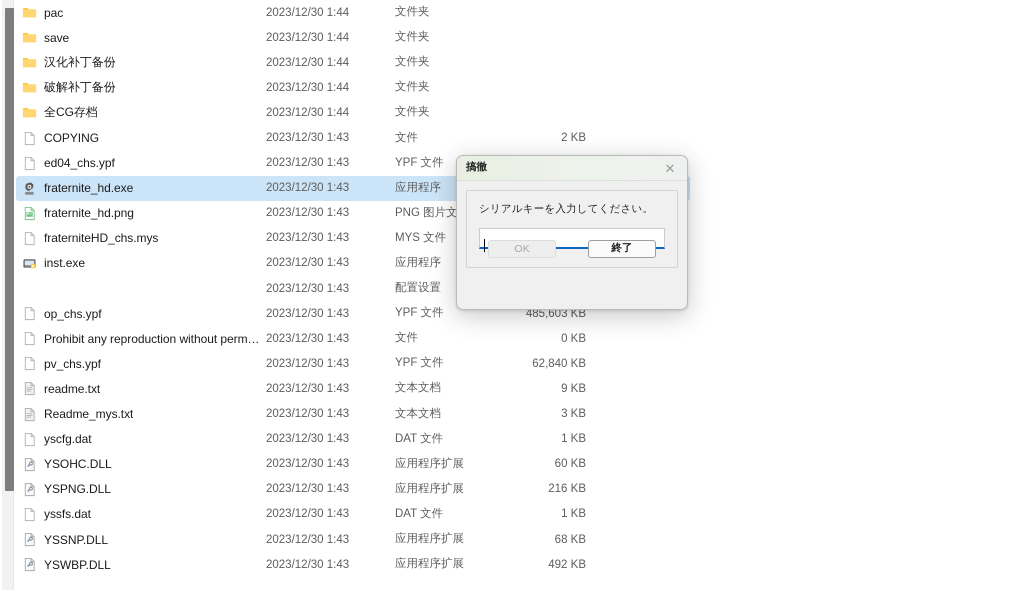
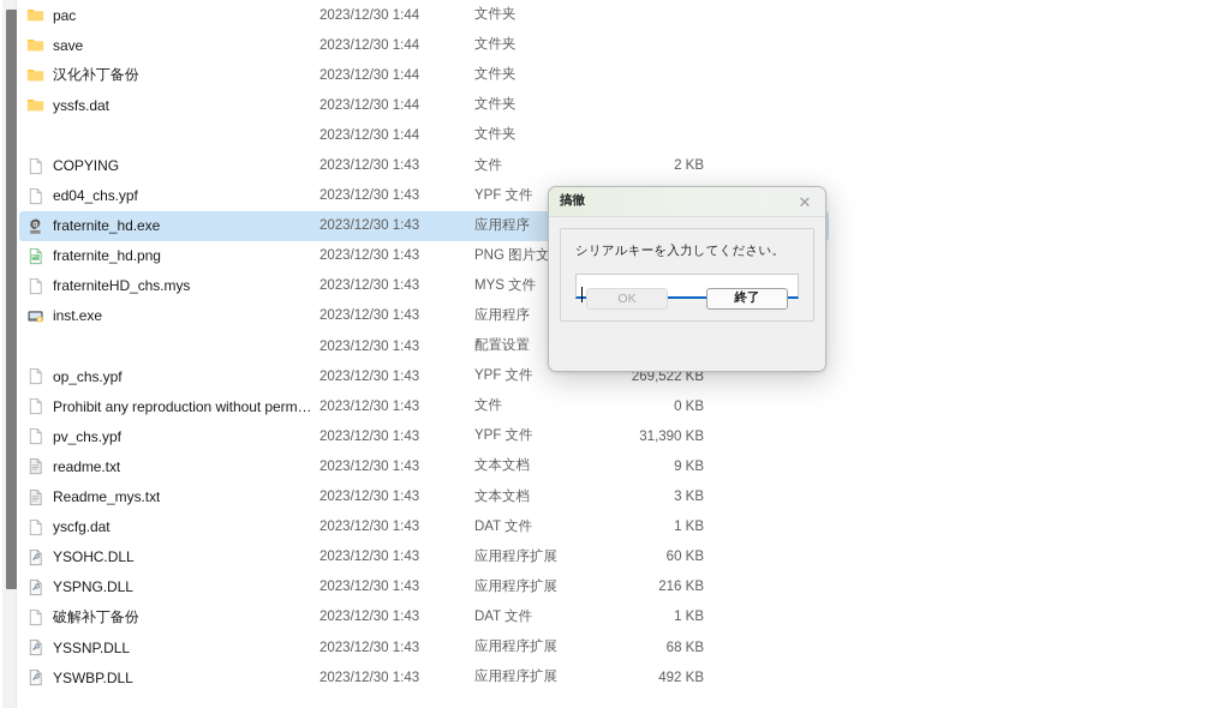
  pac
  2023/12/30 1:44
  文件夹
  save
  2023/12/30 1:44
  文件夹
  汉化补丁备份
  2023/12/30 1:44
  文件夹
- 破解补丁备份
+ yssfs.dat
  2023/12/30 1:44
  文件夹
- 全CG存档
  2023/12/30 1:44
  文件夹
  COPYING
  2023/12/30 1:43
  文件
  2 KB
  ed04_chs.ypf
  2023/12/30 1:43
  YPF 文件
  fraternite_hd.exe
  2023/12/30 1:43
  应用程序
  fraternite_hd.png
  2023/12/30 1:43
  PNG 图片文
  fraterniteHD_chs.mys
  2023/12/30 1:43
  MYS 文件
  inst.exe
  2023/12/30 1:43
  应用程序
  2023/12/30 1:43
  配置设置
  op_chs.ypf
  2023/12/30 1:43
  YPF 文件
- 485,603 KB
+ 269,522 KB
  Prohibit any reproduction without permiss
  2023/12/30 1:43
  文件
  0 KB
  pv_chs.ypf
  2023/12/30 1:43
  YPF 文件
- 62,840 KB
+ 31,390 KB
  readme.txt
  2023/12/30 1:43
  文本文档
  9 KB
  Readme_mys.txt
  2023/12/30 1:43
  文本文档
  3 KB
  yscfg.dat
  2023/12/30 1:43
  DAT 文件
  1 KB
  YSOHC.DLL
  2023/12/30 1:43
  应用程序扩展
  60 KB
  YSPNG.DLL
  2023/12/30 1:43
  应用程序扩展
  216 KB
- yssfs.dat
+ 破解补丁备份
  2023/12/30 1:43
  DAT 文件
  1 KB
  YSSNP.DLL
  2023/12/30 1:43
  应用程序扩展
  68 KB
  YSWBP.DLL
  2023/12/30 1:43
  应用程序扩展
  492 KB
  搞徹
  ✕
  シリアルキーを入力してください。
  OK
  終了
